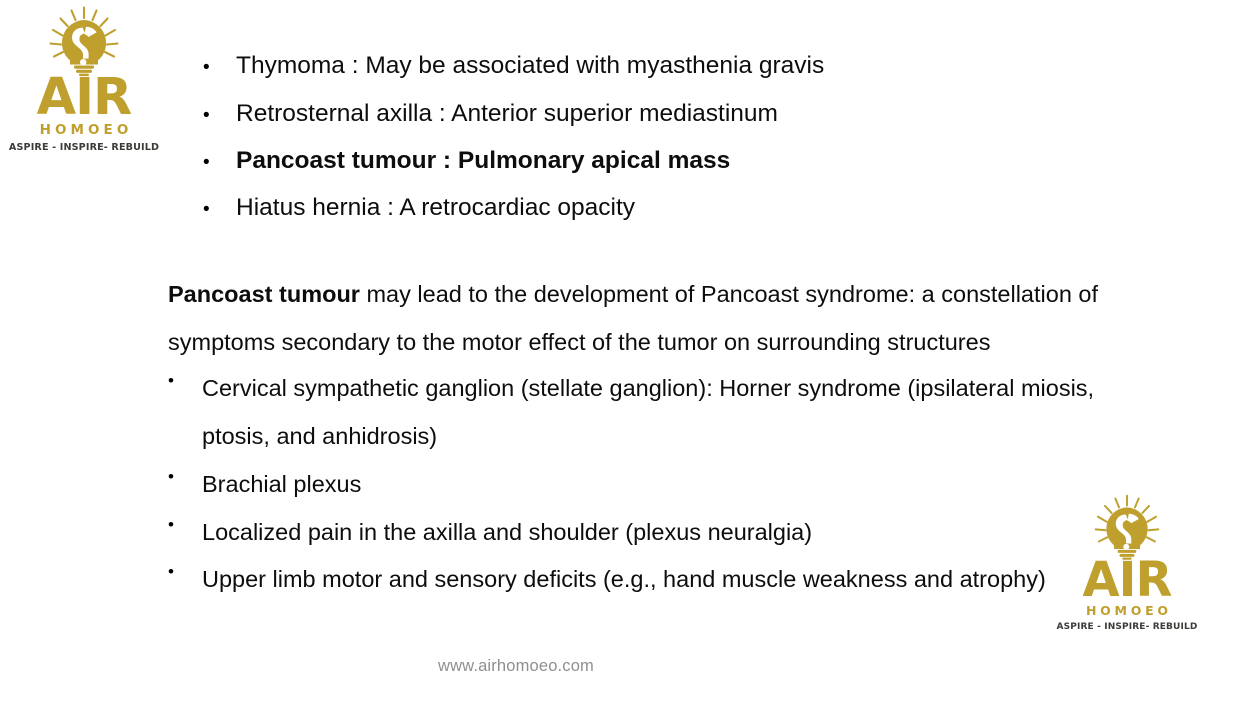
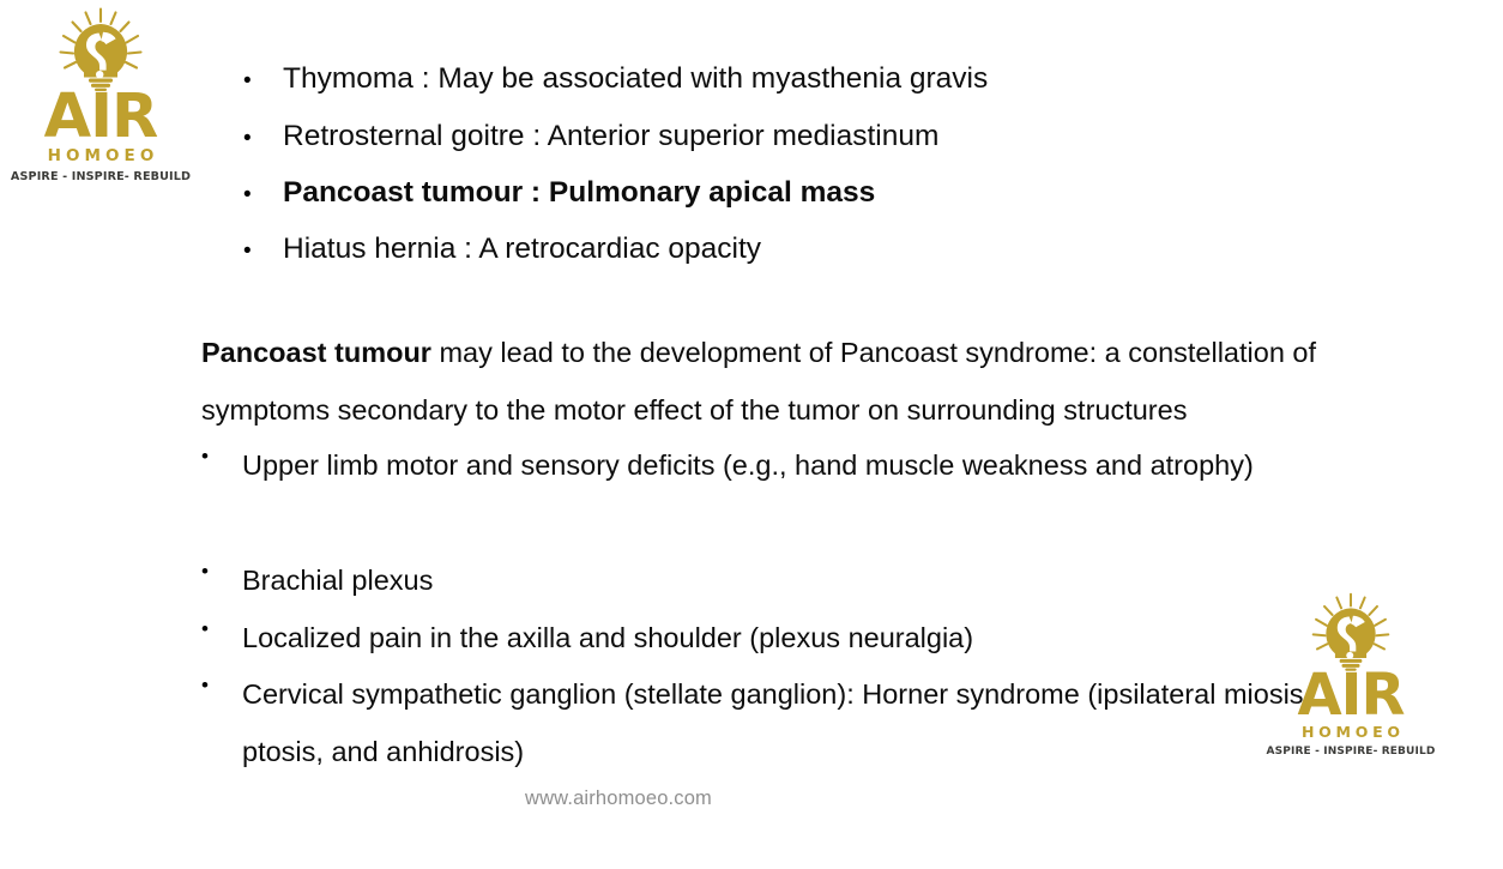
  AIR
  HOMOEO
  ASPIRE - INSPIRE- REBUILD
  •
  Thymoma : May be associated with myasthenia gravis
  •
- Retrosternal axilla : Anterior superior mediastinum
+ Retrosternal goitre : Anterior superior mediastinum
  •
  Pancoast tumour : Pulmonary apical mass
  •
  Hiatus hernia : A retrocardiac opacity
  Pancoast tumour may lead to the development of Pancoast syndrome: a constellation of symptoms secondary to the motor effect of the tumor on surrounding structures
  •
- Cervical sympathetic ganglion (stellate ganglion): Horner syndrome (ipsilateral miosis, ptosis, and anhidrosis)
+ Upper limb motor and sensory deficits (e.g., hand muscle weakness and atrophy)
  •
  Brachial plexus
  •
  Localized pain in the axilla and shoulder (plexus neuralgia)
  •
- Upper limb motor and sensory deficits (e.g., hand muscle weakness and atrophy)
+ Cervical sympathetic ganglion (stellate ganglion): Horner syndrome (ipsilateral miosis, ptosis, and anhidrosis)
  AIR
  HOMOEO
  ASPIRE - INSPIRE- REBUILD
  www.airhomoeo.com
